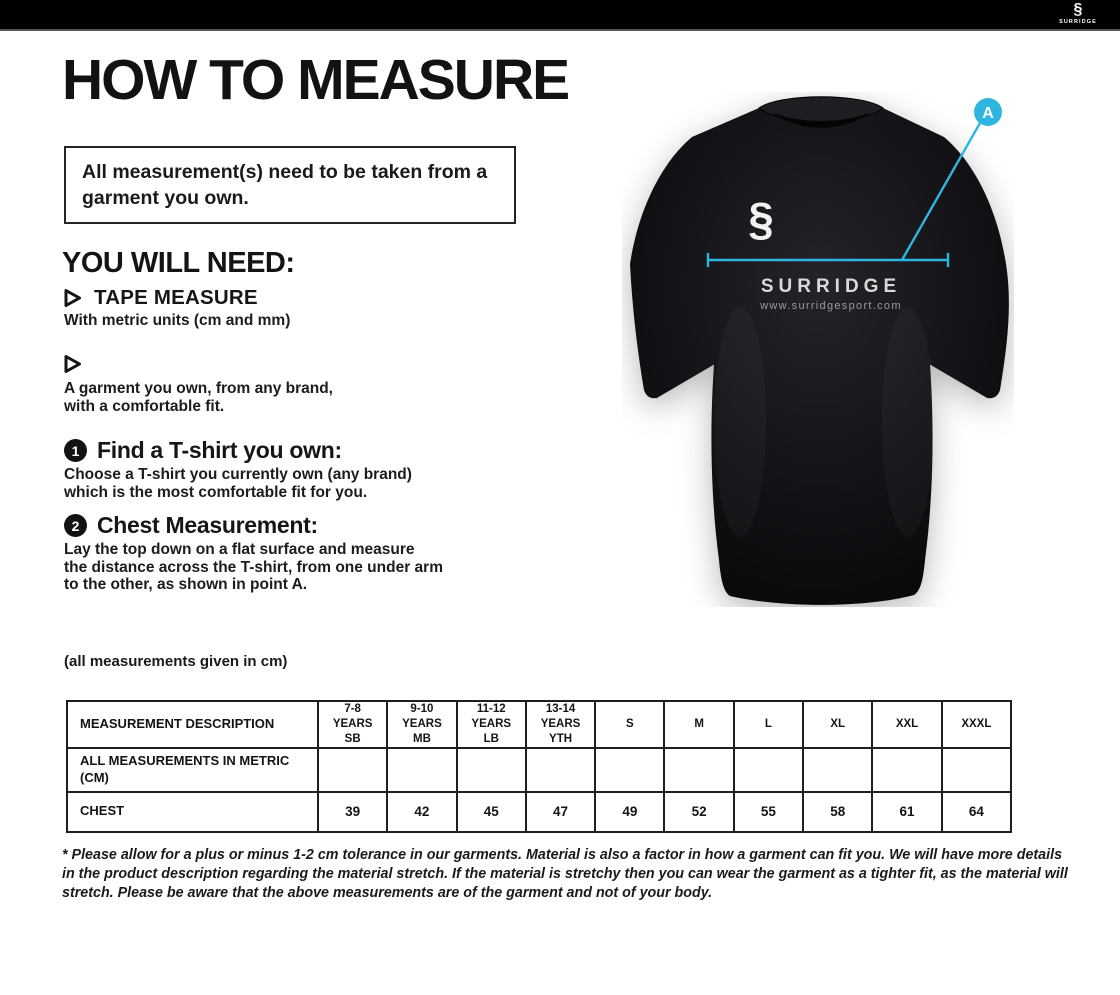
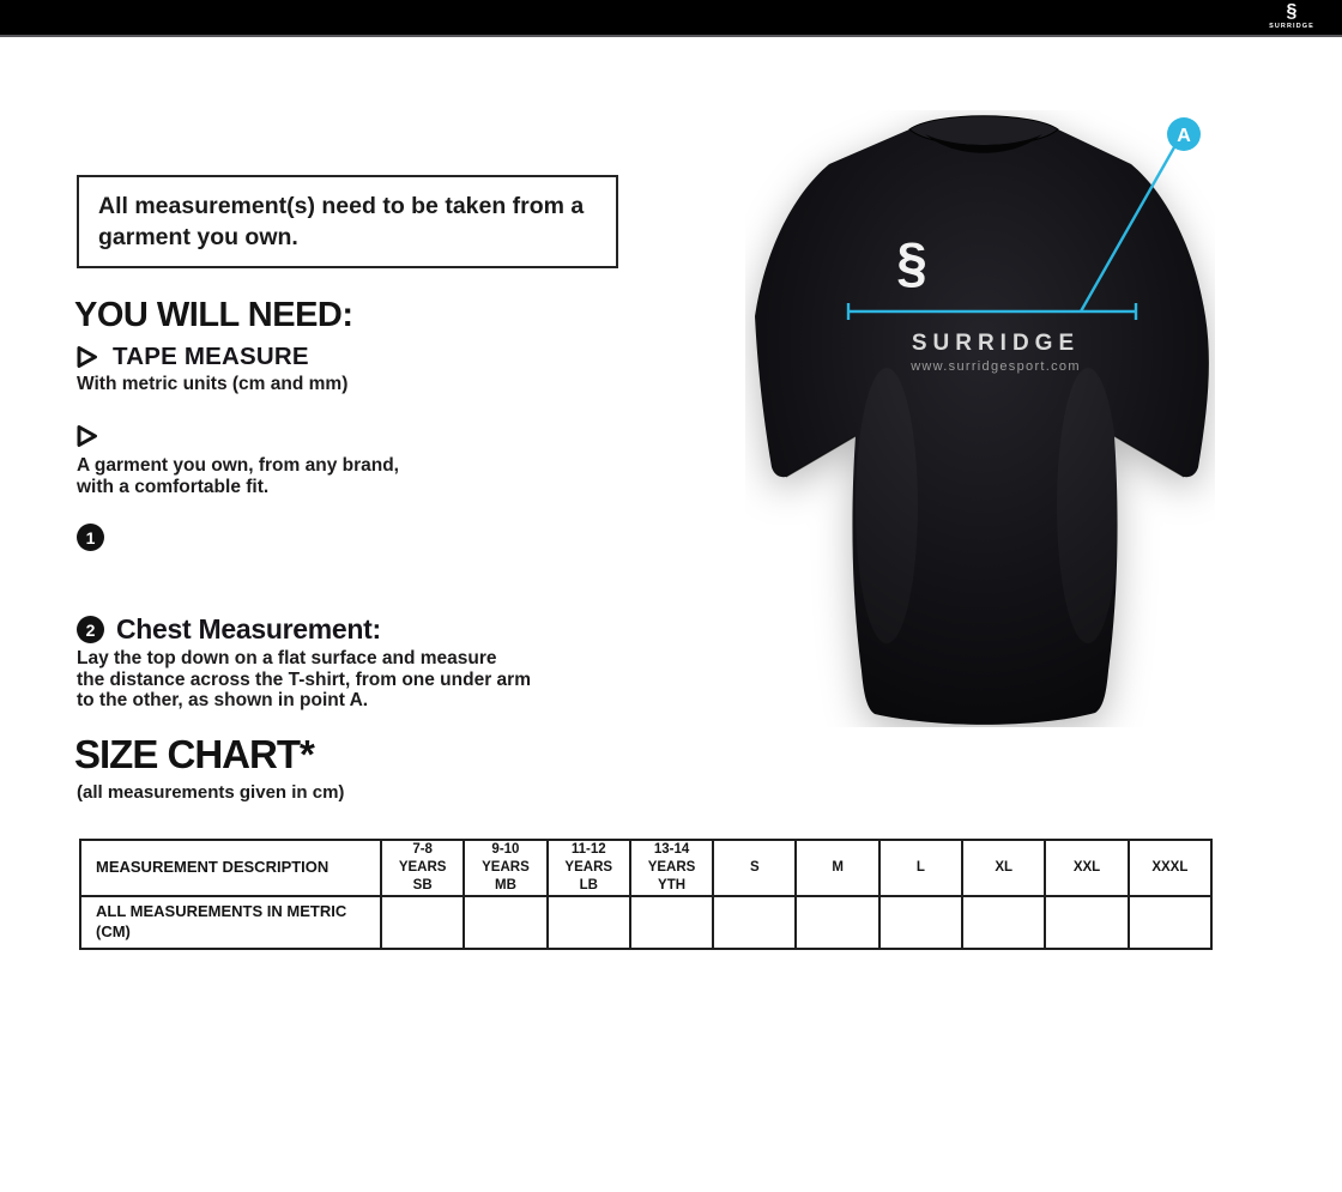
  §
- HOW TO MEASURE
  All measurement(s) need to be taken from a garment you own.
  YOU WILL NEED:
  TAPE MEASURE
  With metric units (cm and mm)
  A garment you own, from any brand,
  with a comfortable fit.
  1
- Find a T-shirt you own:
- Choose a T-shirt you currently own (any brand)
- which is the most comfortable fit for you.
  2
  Chest Measurement:
  Lay the top down on a flat surface and measure
  the distance across the T-shirt, from one under arm
  to the other, as shown in point A.
+ SIZE CHART*
  (all measurements given in cm)
  MEASUREMENT DESCRIPTION	7-8 YEARS SB	9-10 YEARS MB	11-12 YEARS LB	13-14 YEARS YTH	S	M	L	XL	XXL	XXXL
  ALL MEASUREMENTS IN METRIC (CM)
- CHEST	39	42	45	47	49	52	55	58	61	64
- * Please allow for a plus or minus 1-2 cm tolerance in our garments. Material is also a factor in how a garment can fit you. We will have more details in the product description regarding the material stretch. If the material is stretchy then you can wear the garment as a tighter fit, as the material will stretch. Please be aware that the above measurements are of the garment and not of your body.
  §
  SURRIDGE
  www.surridgesport.com
  A
